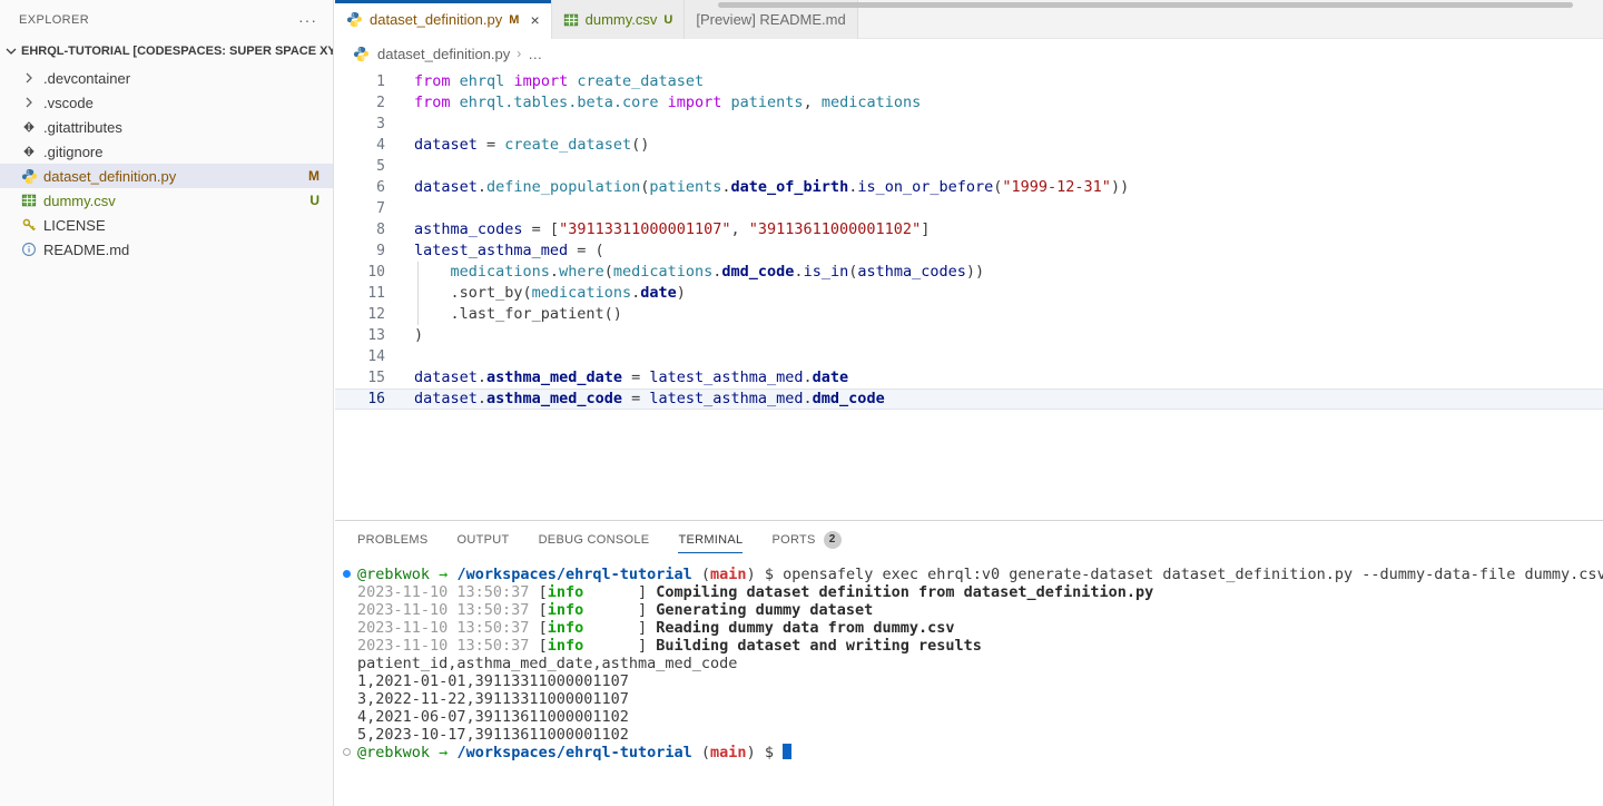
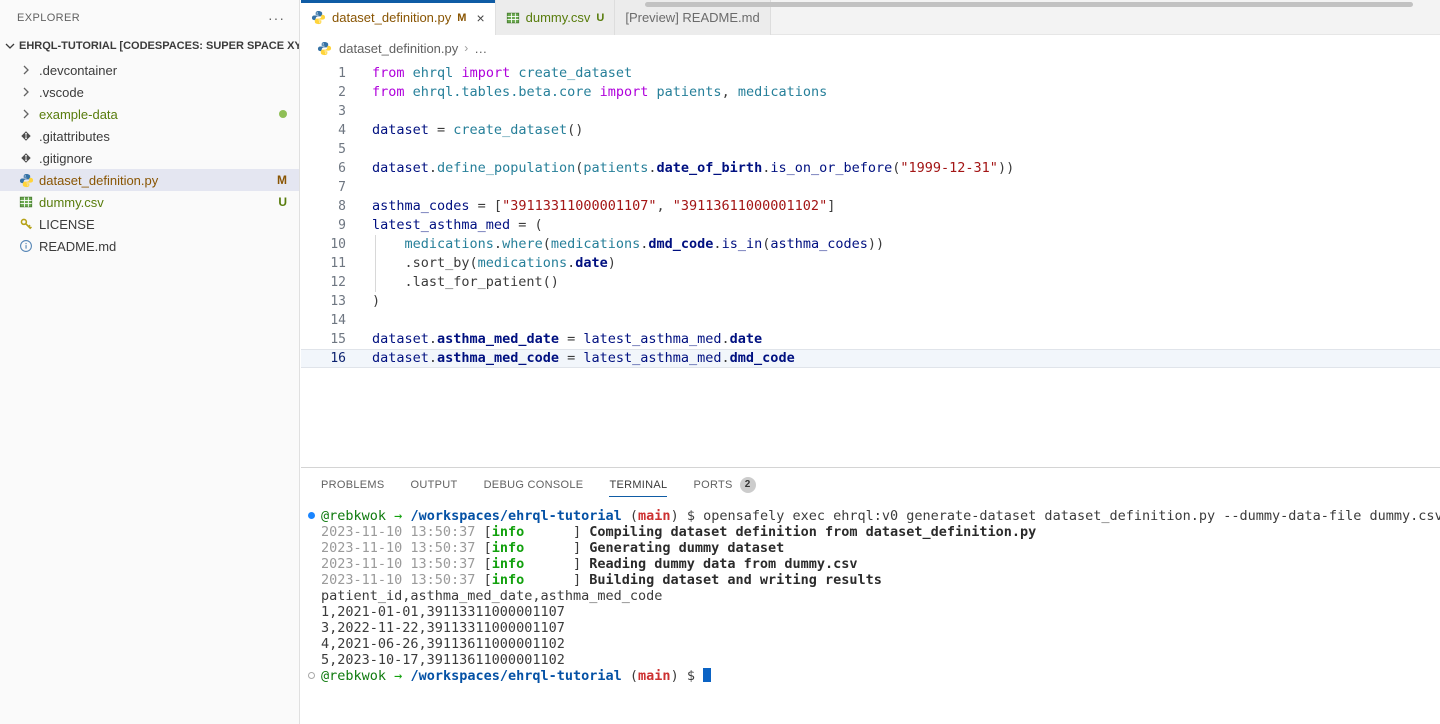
  EXPLORER
  ···
  EHRQL-TUTORIAL [CODESPACES: SUPER SPACE XY
  .devcontainer
  .vscode
+ example-data
  .gitattributes
  .gitignore
  dataset_definition.py
  M
  dummy.csv
  U
  LICENSE
  README.md
  dataset_definition.py
  M
  ×
  dummy.csv
  U
  [Preview] README.md
  dataset_definition.py
  ›
  …
  1
  from
  ehrql
  import
  create_dataset
  2
  from
  ehrql.tables.beta.core
  import
  patients
  ,
  medications
  3
  4
  dataset
  =
  create_dataset
  ()
  5
  6
  dataset
  .
  define_population
  (
  patients
  .
  date_of_birth
  .
  is_on_or_before
  (
  "1999-12-31"
  ))
  7
  8
  asthma_codes
  = [
  "39113311000001107"
  ,
  "39113611000001102"
  ]
  9
  latest_asthma_med
  = (
  10
  medications
  .
  where
  (
  medications
  .
  dmd_code
  .
  is_in
  (
  asthma_codes
  ))
  11
  .sort_by(
  medications
  .
  date
  )
  12
  .last_for_patient()
  13
  )
  14
  15
  dataset
  .
  asthma_med_date
  =
  latest_asthma_med
  .
  date
  16
  dataset
  .
  asthma_med_code
  =
  latest_asthma_med
  .
  dmd_code
  PROBLEMS
  OUTPUT
  DEBUG CONSOLE
  TERMINAL
  PORTS
  2
  @rebkwok → /workspaces/ehrql-tutorial (main) $ opensafely exec ehrql:v0 generate-dataset dataset_definition.py --dummy-data-file dummy.csv
  2023-11-10 13:50:37 [info ] Compiling dataset definition from dataset_definition.py
  2023-11-10 13:50:37 [info ] Generating dummy dataset
  2023-11-10 13:50:37 [info ] Reading dummy data from dummy.csv
  2023-11-10 13:50:37 [info ] Building dataset and writing results
  patient_id,asthma_med_date,asthma_med_code
  1,2021-01-01,39113311000001107
  3,2022-11-22,39113311000001107
- 4,2021-06-07,39113611000001102
+ 4,2021-06-26,39113611000001102
  5,2023-10-17,39113611000001102
  @rebkwok → /workspaces/ehrql-tutorial (main) $
